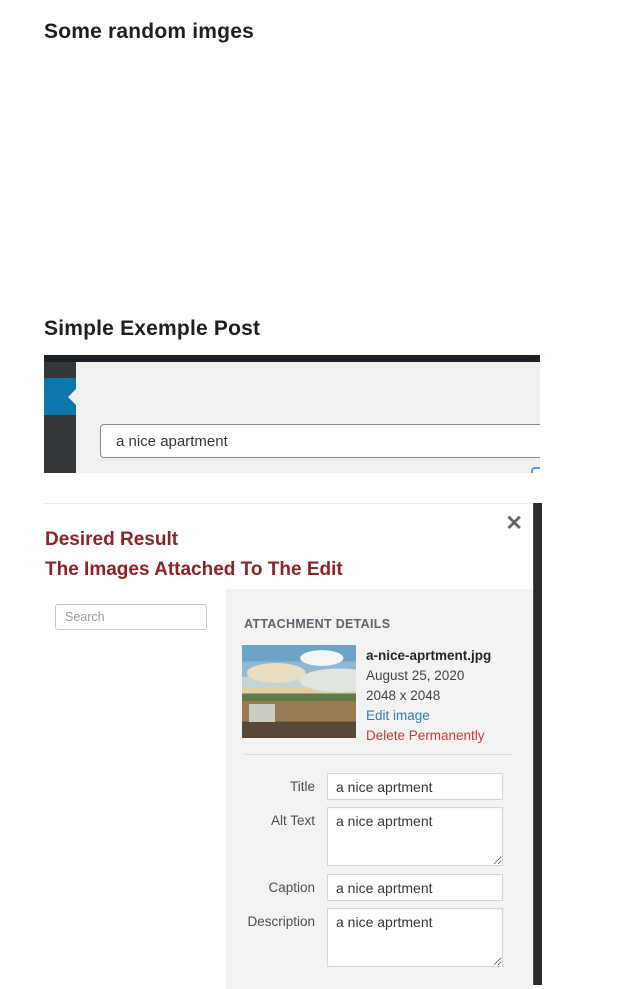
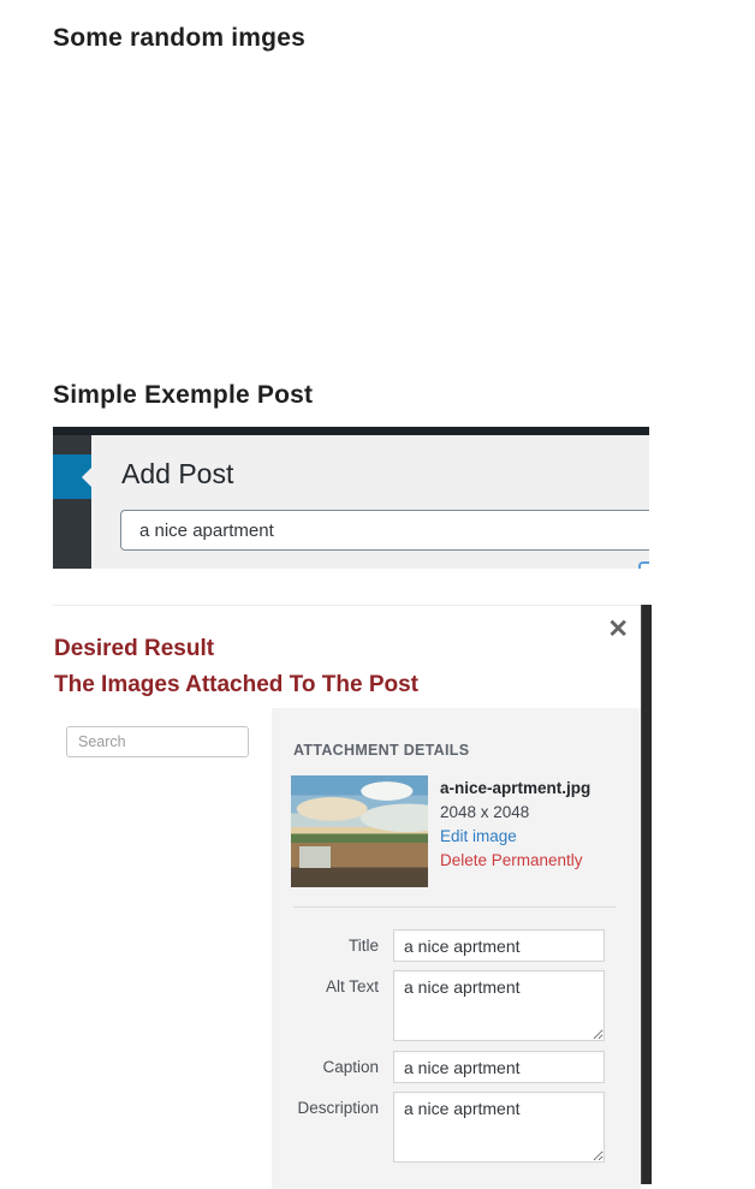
  Some random imges
  Simple Exemple Post
+ Add Post
  a nice apartment
  ✕
  Desired Result
- The Images Attached To The Edit
+ The Images Attached To The Post
  Search
  ATTACHMENT DETAILS
  a-nice-aprtment.jpg
- August 25, 2020
  2048 x 2048
  Edit image
  Delete Permanently
  Title
  a nice aprtment
  Alt Text
  a nice aprtment
  Caption
  a nice aprtment
  Description
  a nice aprtment
